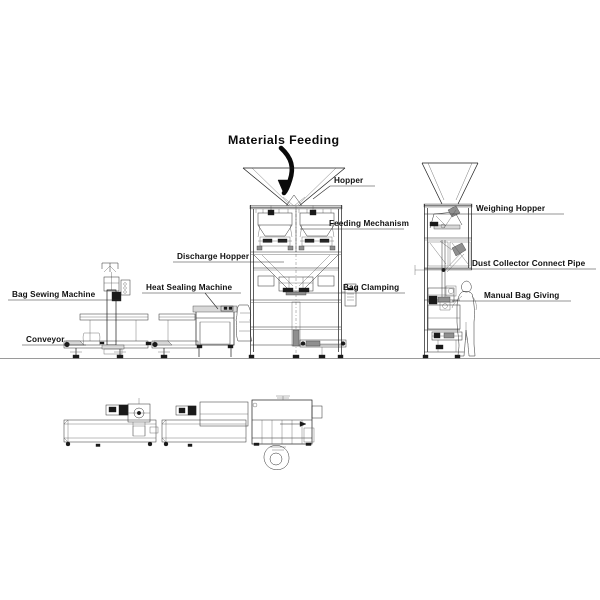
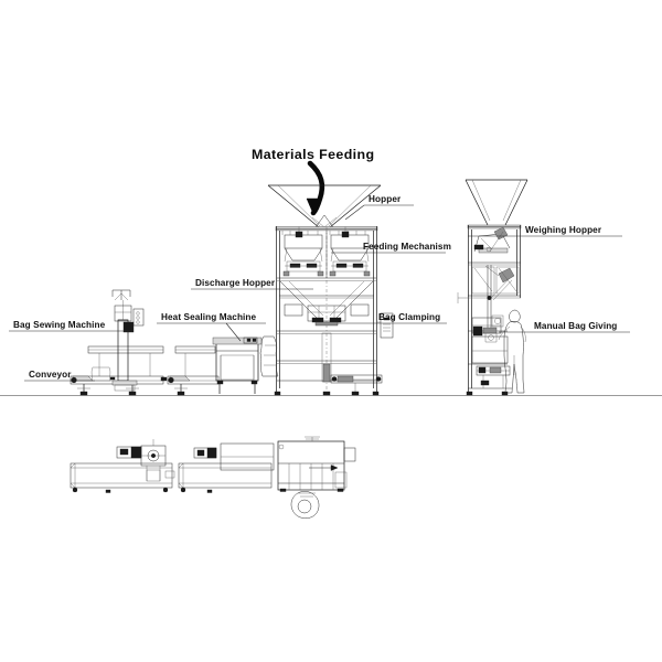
  Materials Feeding
  Hopper
  Feeding Mechanism
  Discharge Hopper
  Bag Clamping
  Bag Sewing Machine
  Heat Sealing Machine
  Conveyor
  Weighing Hopper
- Dust Collector Connect Pipe
  Manual Bag Giving
